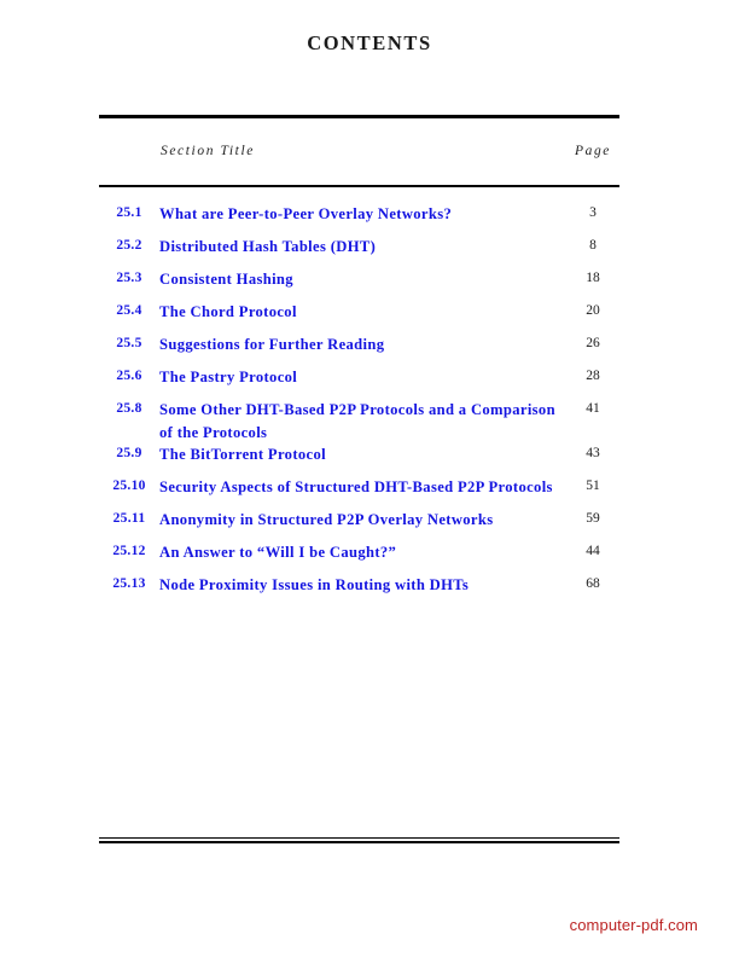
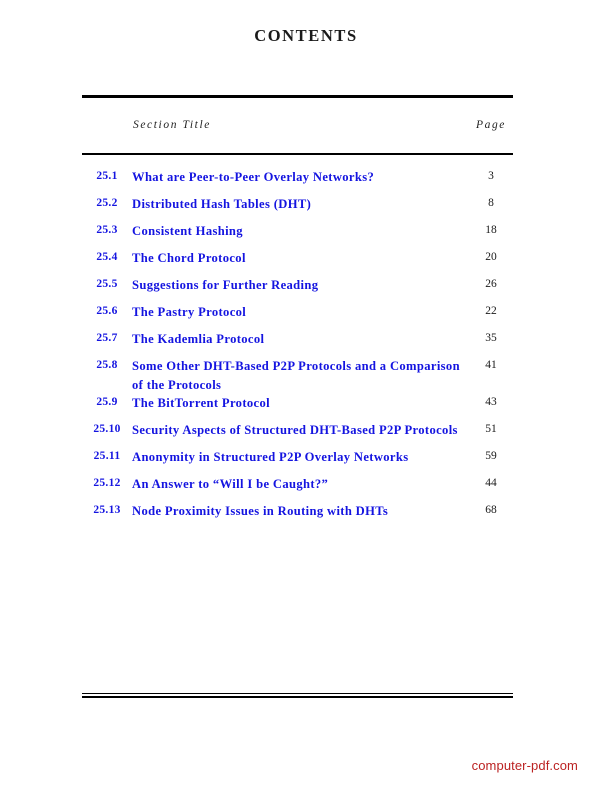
  CONTENTS
  	Section Title	Page
  25.1	What are Peer-to-Peer Overlay Networks?	3
  25.2	Distributed Hash Tables (DHT)	8
  25.3	Consistent Hashing	18
  25.4	The Chord Protocol	20
  25.5	Suggestions for Further Reading	26
- 25.6	The Pastry Protocol	28
+ 25.6	The Pastry Protocol	22
+ 25.7	The Kademlia Protocol	35
  25.8	Some Other DHT-Based P2P Protocols and a Comparison of the Protocols	41
  25.9	The BitTorrent Protocol	43
  25.10	Security Aspects of Structured DHT-Based P2P Protocols	51
  25.11	Anonymity in Structured P2P Overlay Networks	59
  25.12	An Answer to “Will I be Caught?”	44
  25.13	Node Proximity Issues in Routing with DHTs	68
  computer-pdf.com
